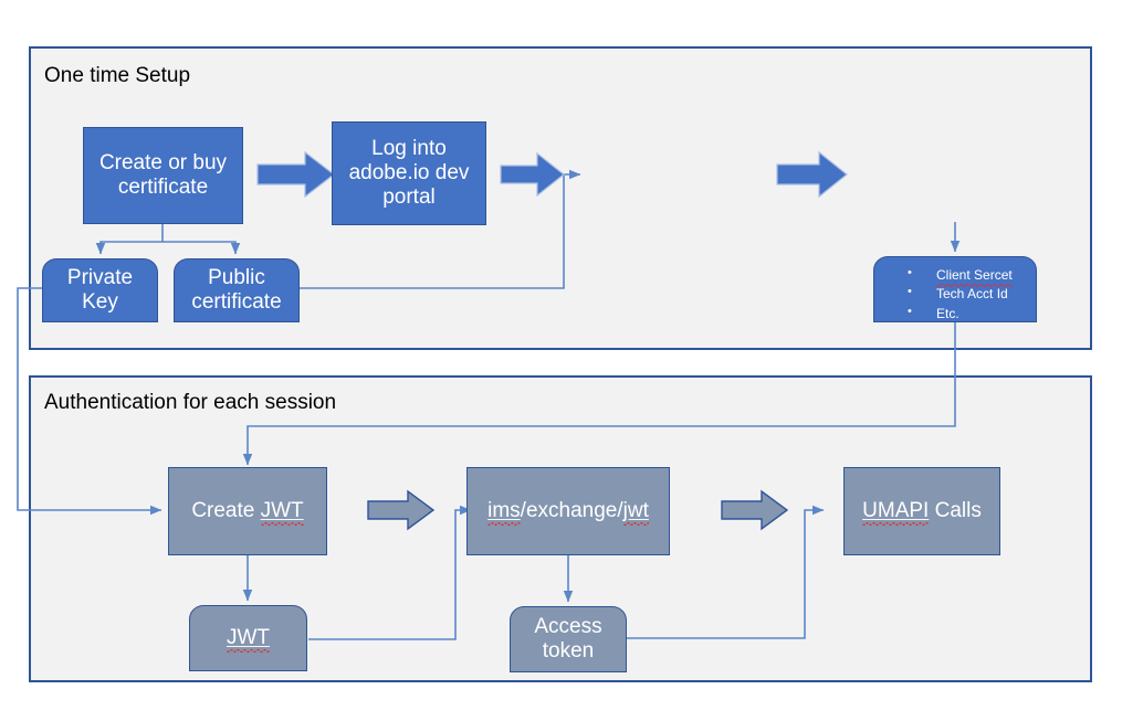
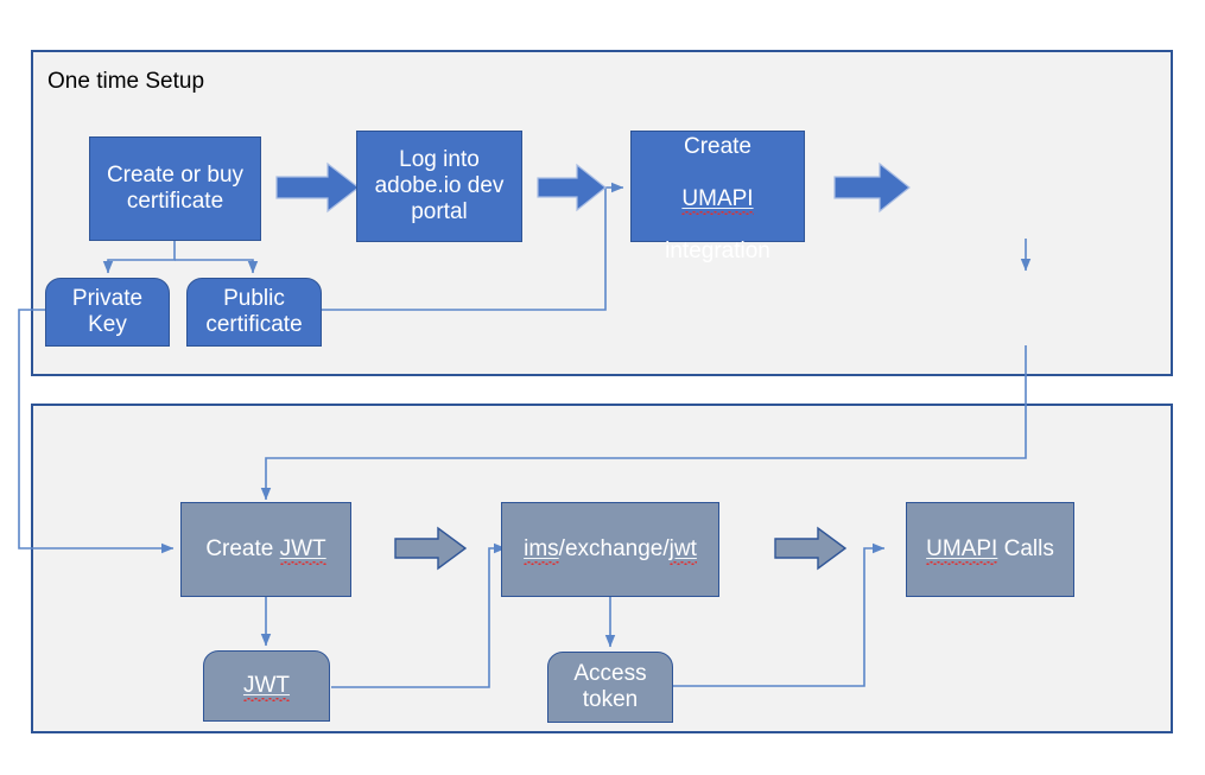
  One time Setup
- Authentication for each session
  Create or buy
  certificate
  Log into
  adobe.io dev
  portal
+ Create
+ UMAPI
+ integration
  Private
  Key
  Public
  certificate
- Client Sercet
- Tech Acct Id
- Etc.
  Create JWT
  ims/exchange/jwt
  UMAPI Calls
  JWT
  Access
  token
